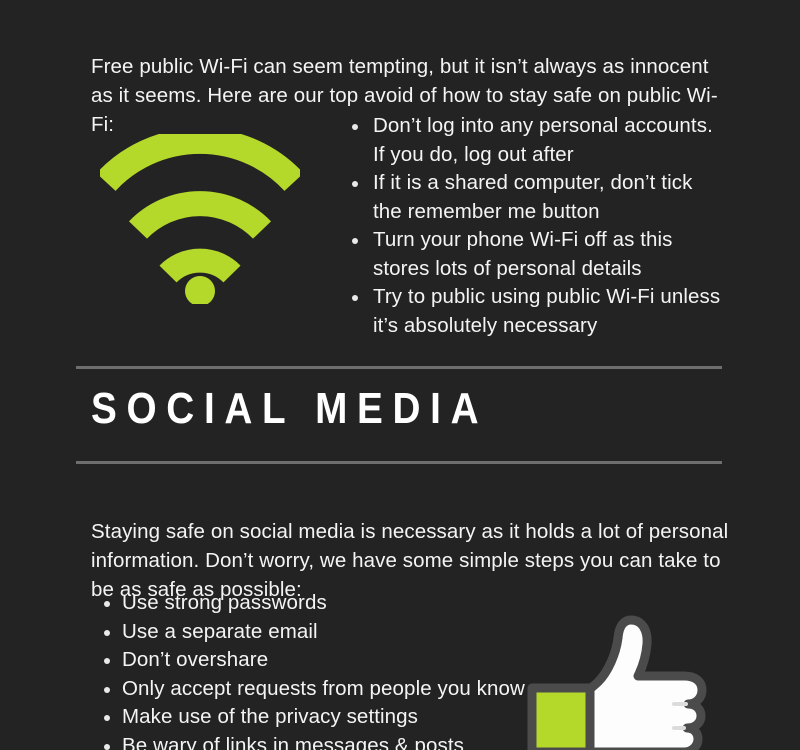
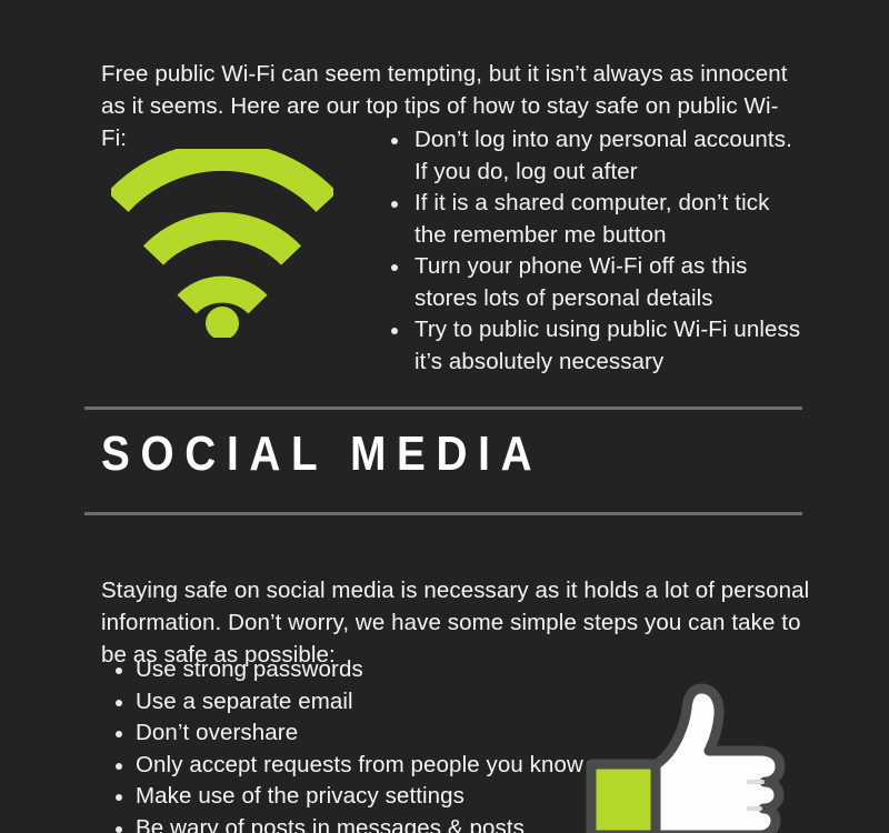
- Free public Wi-Fi can seem tempting, but it isn’t always as innocent as it seems. Here are our top avoid of how to stay safe on public Wi-Fi:
+ Free public Wi-Fi can seem tempting, but it isn’t always as innocent as it seems. Here are our top tips of how to stay safe on public Wi-Fi:
  Don’t log into any personal accounts. If you do, log out after
  If it is a shared computer, don’t tick the remember me button
  Turn your phone Wi-Fi off as this stores lots of personal details
  Try to public using public Wi-Fi unless it’s absolutely necessary
  SOCIAL MEDIA
  Staying safe on social media is necessary as it holds a lot of personal information. Don’t worry, we have some simple steps you can take to b
  Use strong passwords
  Use a separate email
  Don’t overshare
  Only accept requests from people you know
  Make use of the privacy settings
- Be wary of links in messages & posts
+ Be wary of posts in messages & posts
